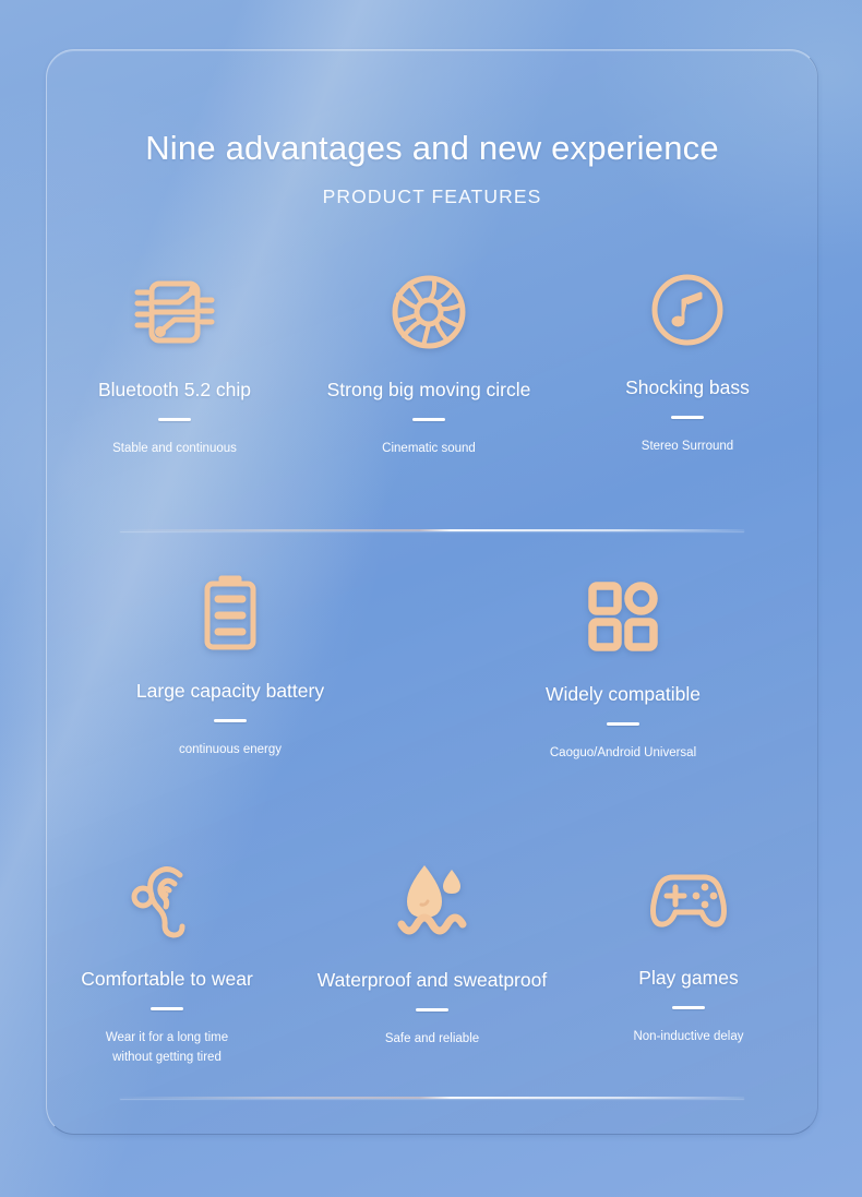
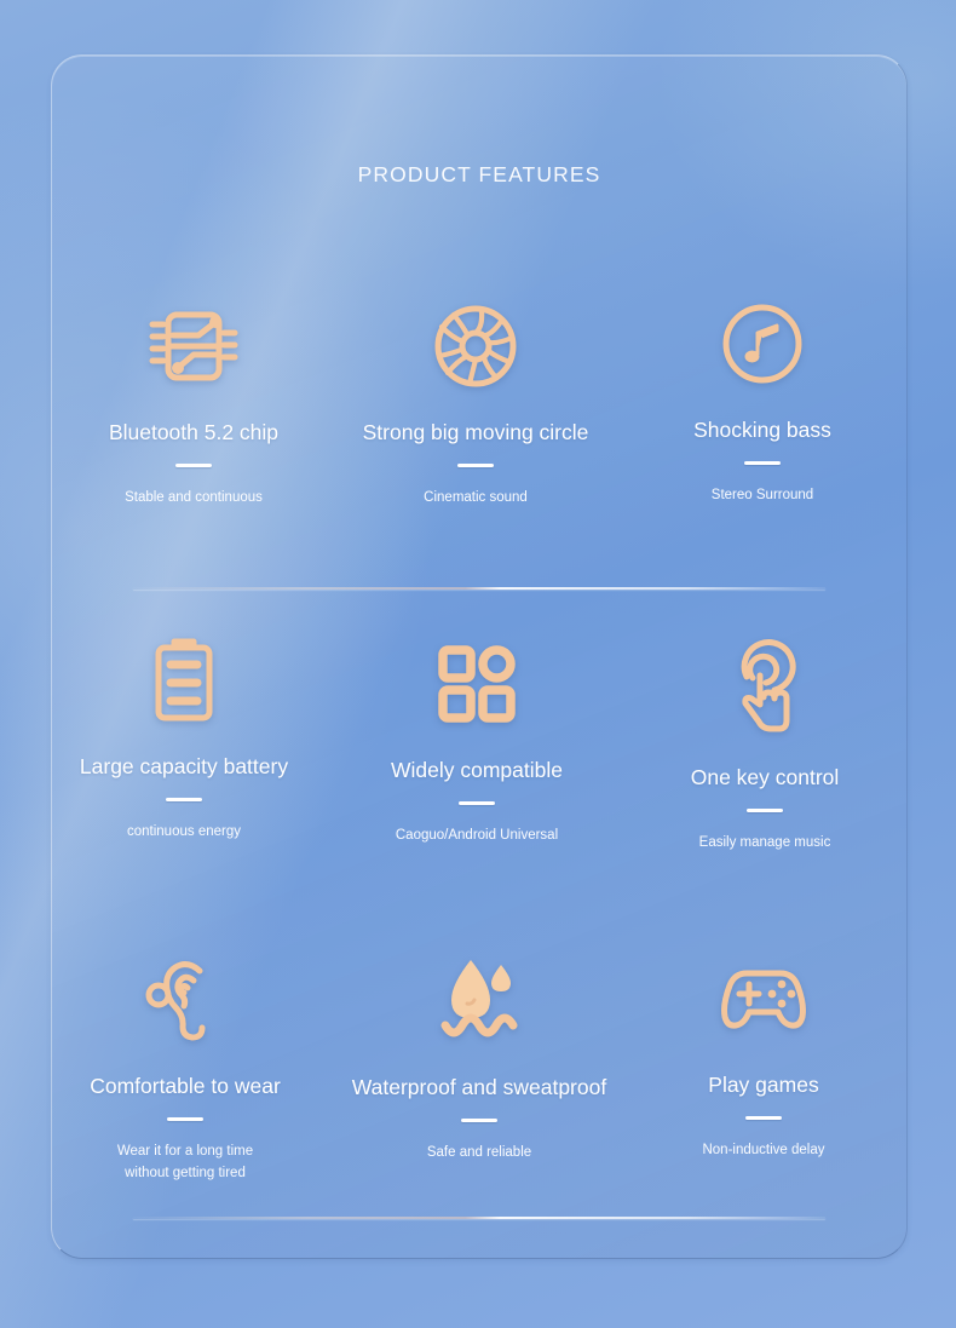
- Nine advantages and new experience
  PRODUCT FEATURES
  Bluetooth 5.2 chip
  Stable and continuous
  Strong big moving circle
  Cinematic sound
  Shocking bass
  Stereo Surround
  Large capacity battery
  continuous energy
  Widely compatible
  Caoguo/Android Universal
+ One key control
+ Easily manage music
  Comfortable to wear
  Wear it for a long time
  without getting tired
  Waterproof and sweatproof
  Safe and reliable
  Play games
  Non-inductive delay
